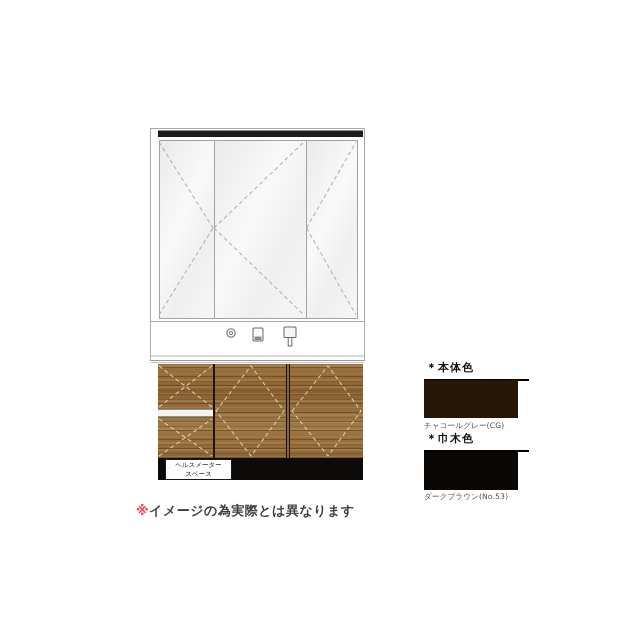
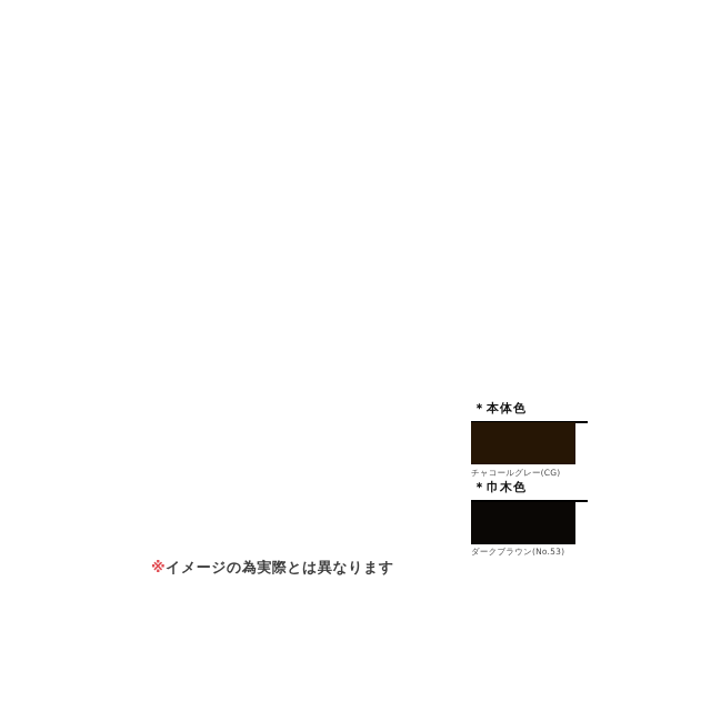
- ヘルスメーター
- スペース
  ※イメージの為実際とは異なります
  ＊本体色
  チャコールグレー(CG)
  ＊巾木色
  ダークブラウン(No.53)
